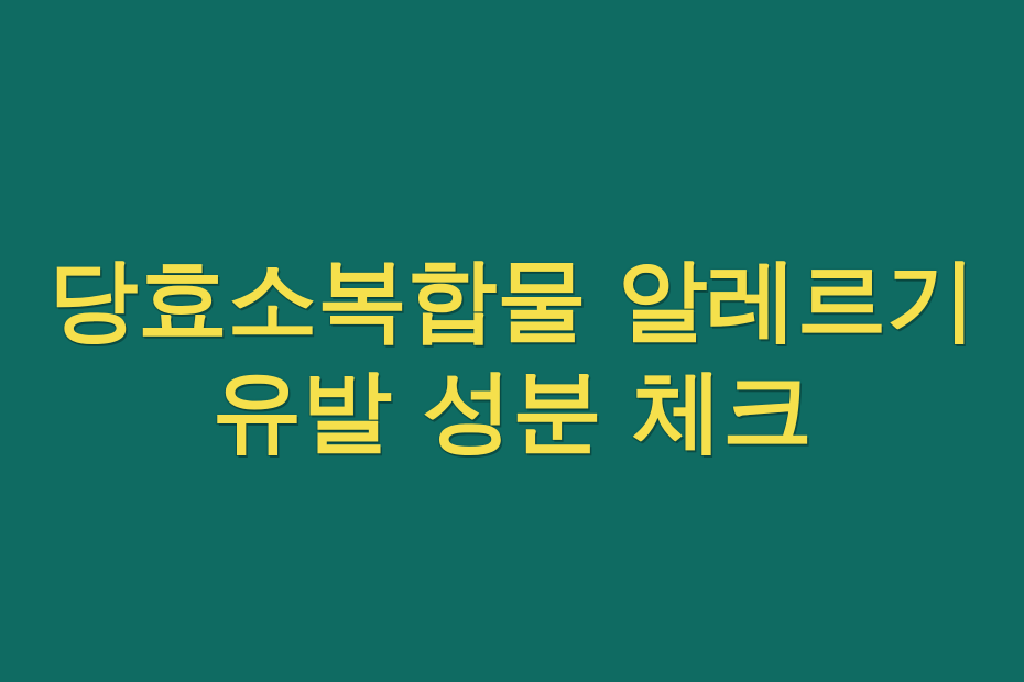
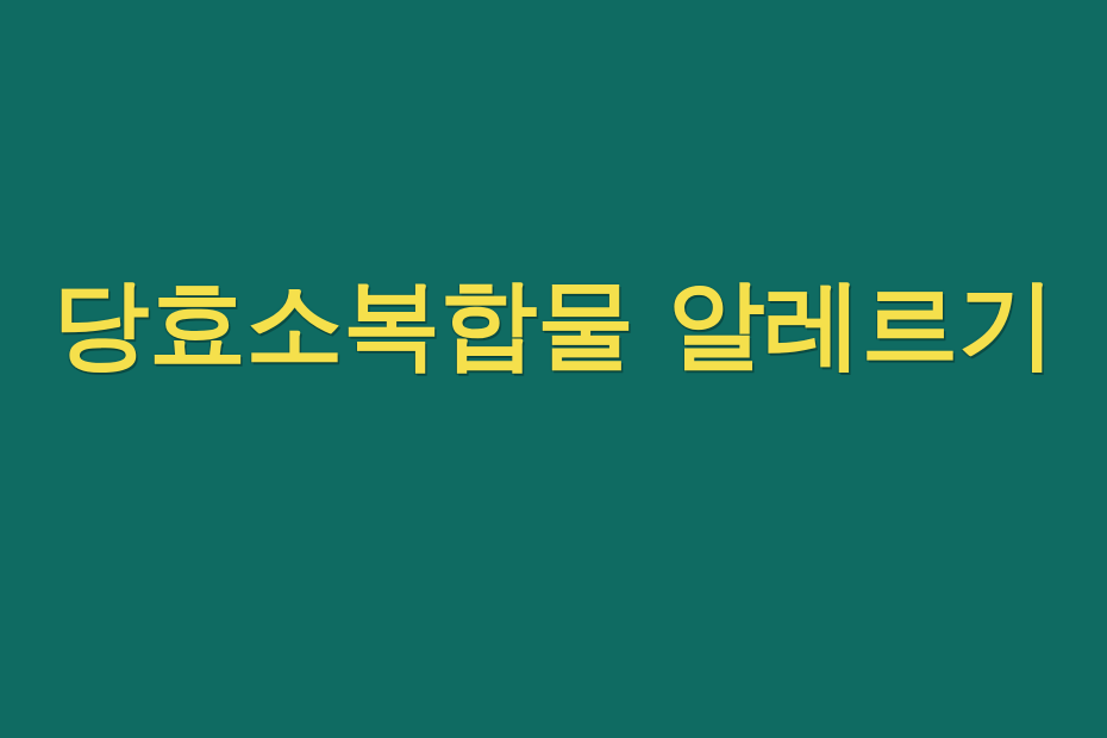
  당효소복합물 알레르기
- 유발 성분 체크
